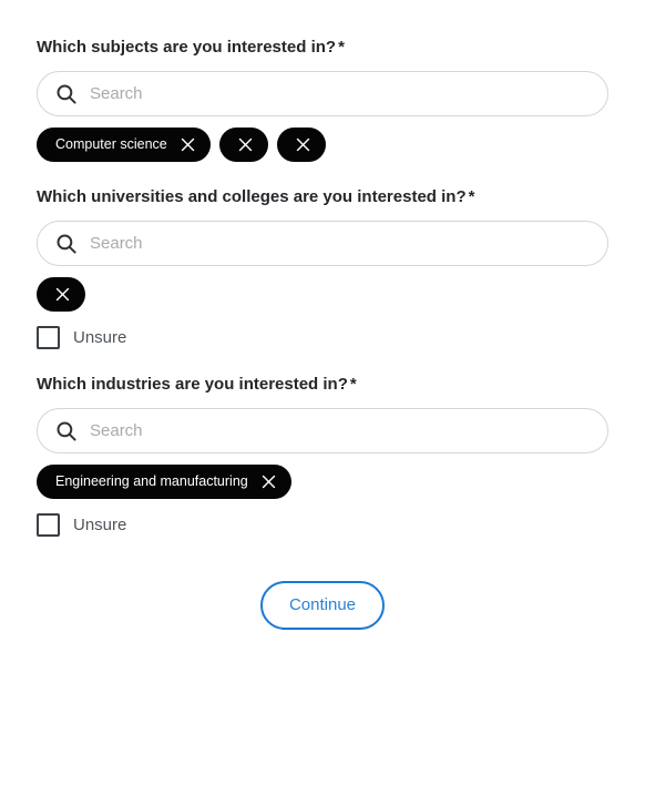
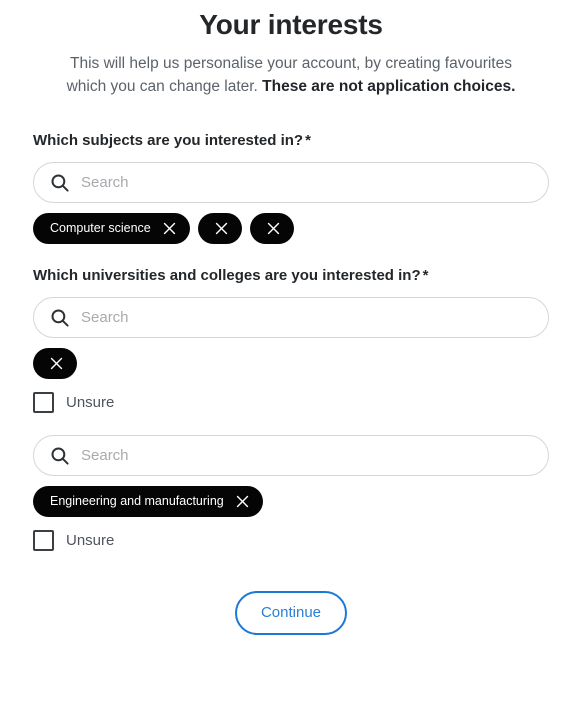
+ Your interests
+ This will help us personalise your account, by creating favourites which you can change later. These are not application choices.
  Which subjects are you interested in?*
  Search
  Computer science
  Which universities and colleges are you interested in?*
  Search
  Unsure
- Which industries are you interested in?*
  Search
  Engineering and manufacturing
  Unsure
  Continue
